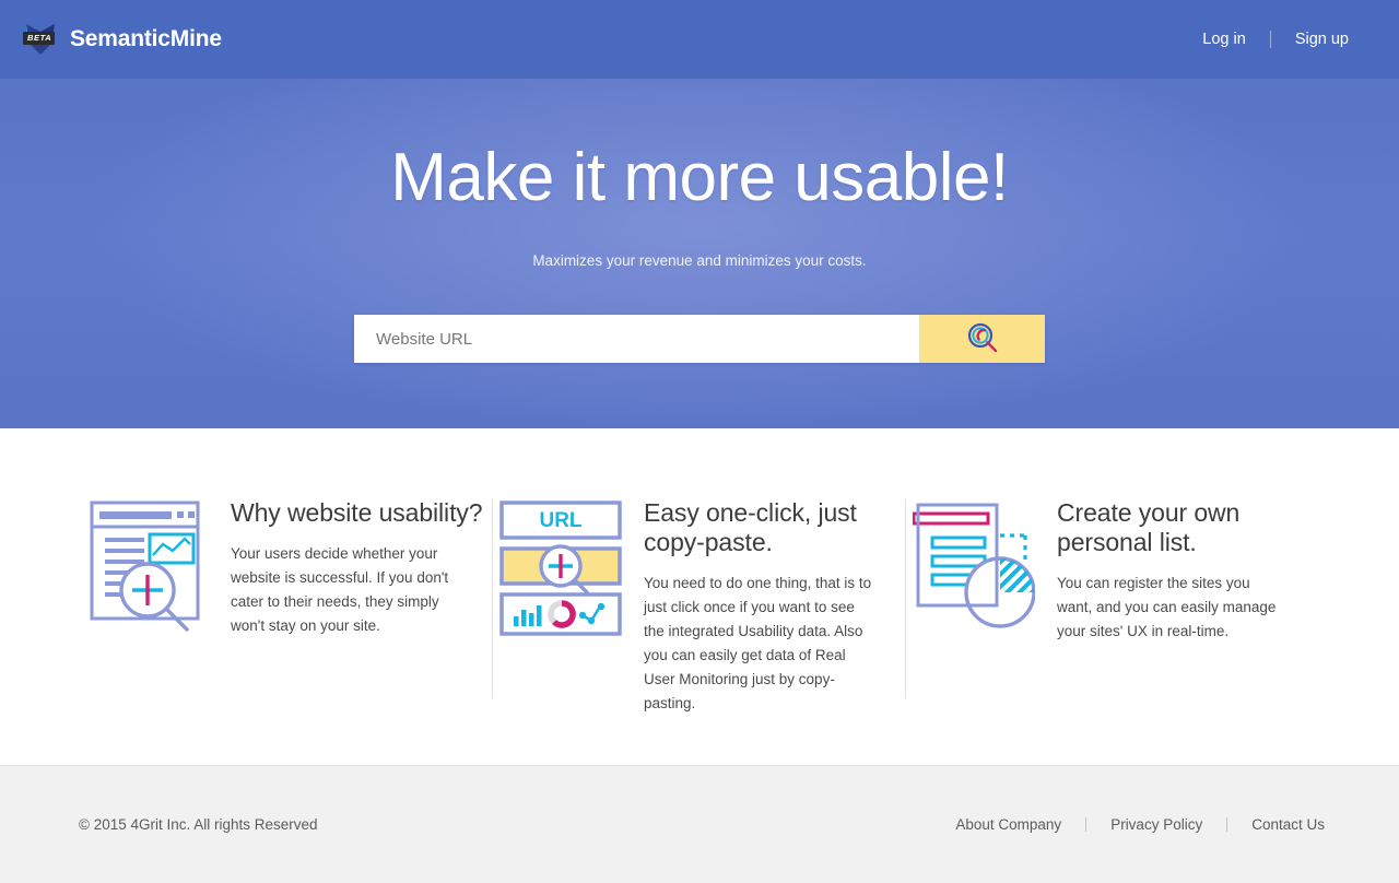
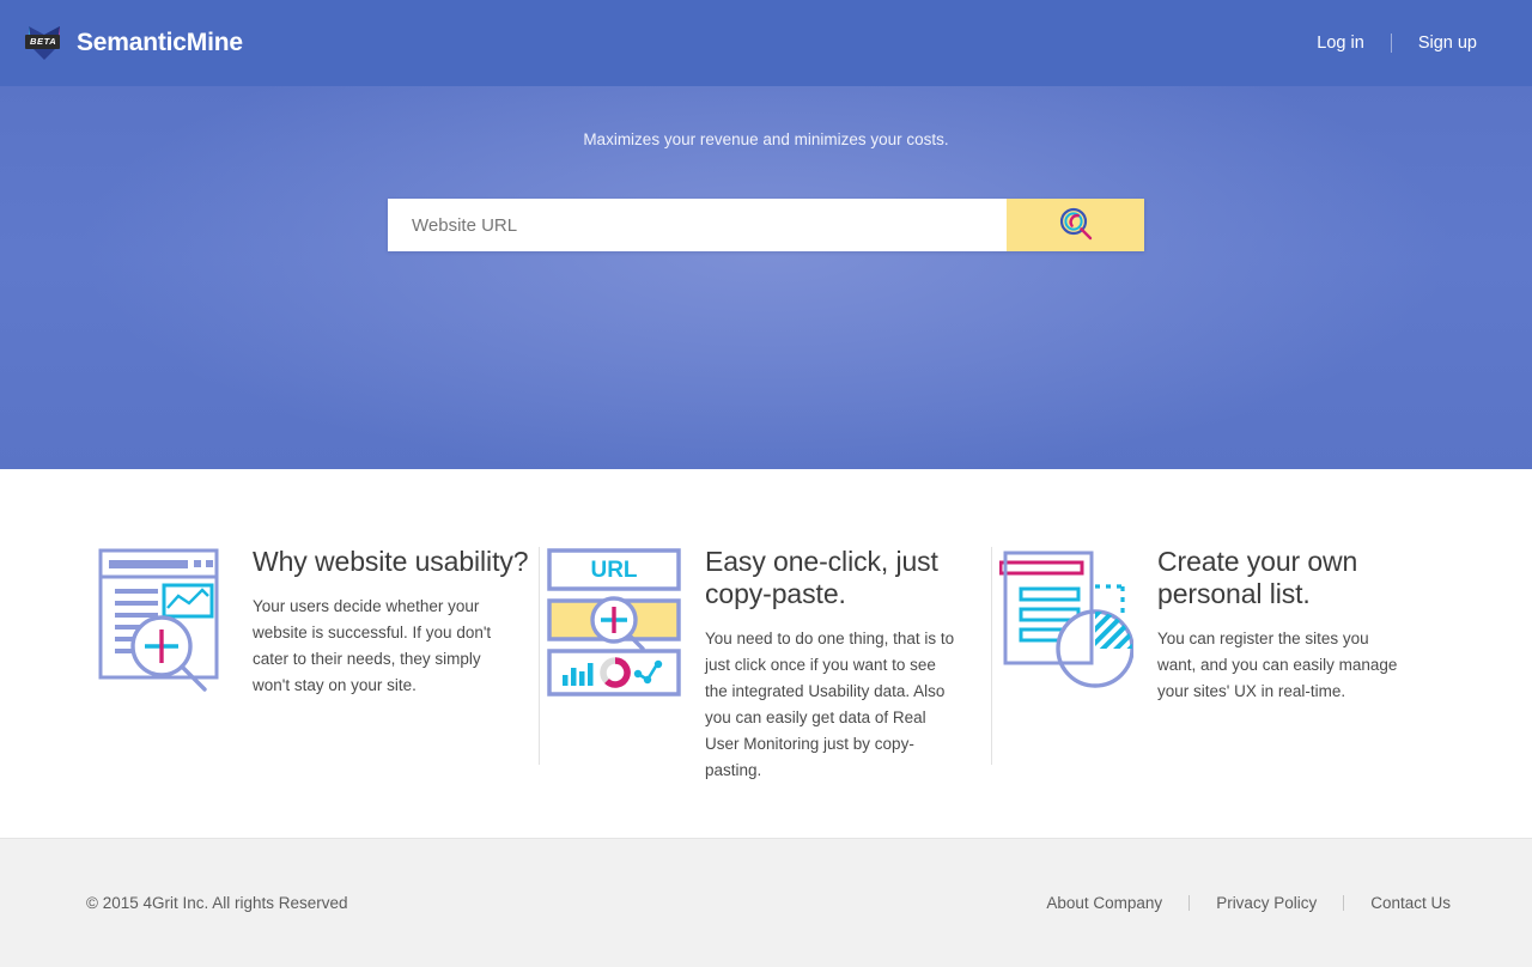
  BETA
  SemanticMine
  Log in
  Sign up
- Make it more usable!
  Maximizes your revenue and minimizes your costs.
  Website URL
  Why website usability?
  Your users decide whether your website is successful. If you don't cater to their needs, they simply won't stay on your site.
  URL
  Easy one-click, just copy-paste.
  You need to do one thing, that is to just click once if you want to see the integrated Usability data. Also you can easily get data of Real User Monitoring just by copy-pasting.
  Create your own personal list.
  You can register the sites you want, and you can easily manage your sites' UX in real-time.
  © 2015 4Grit Inc. All rights Reserved
  About Company
  Privacy Policy
  Contact Us
